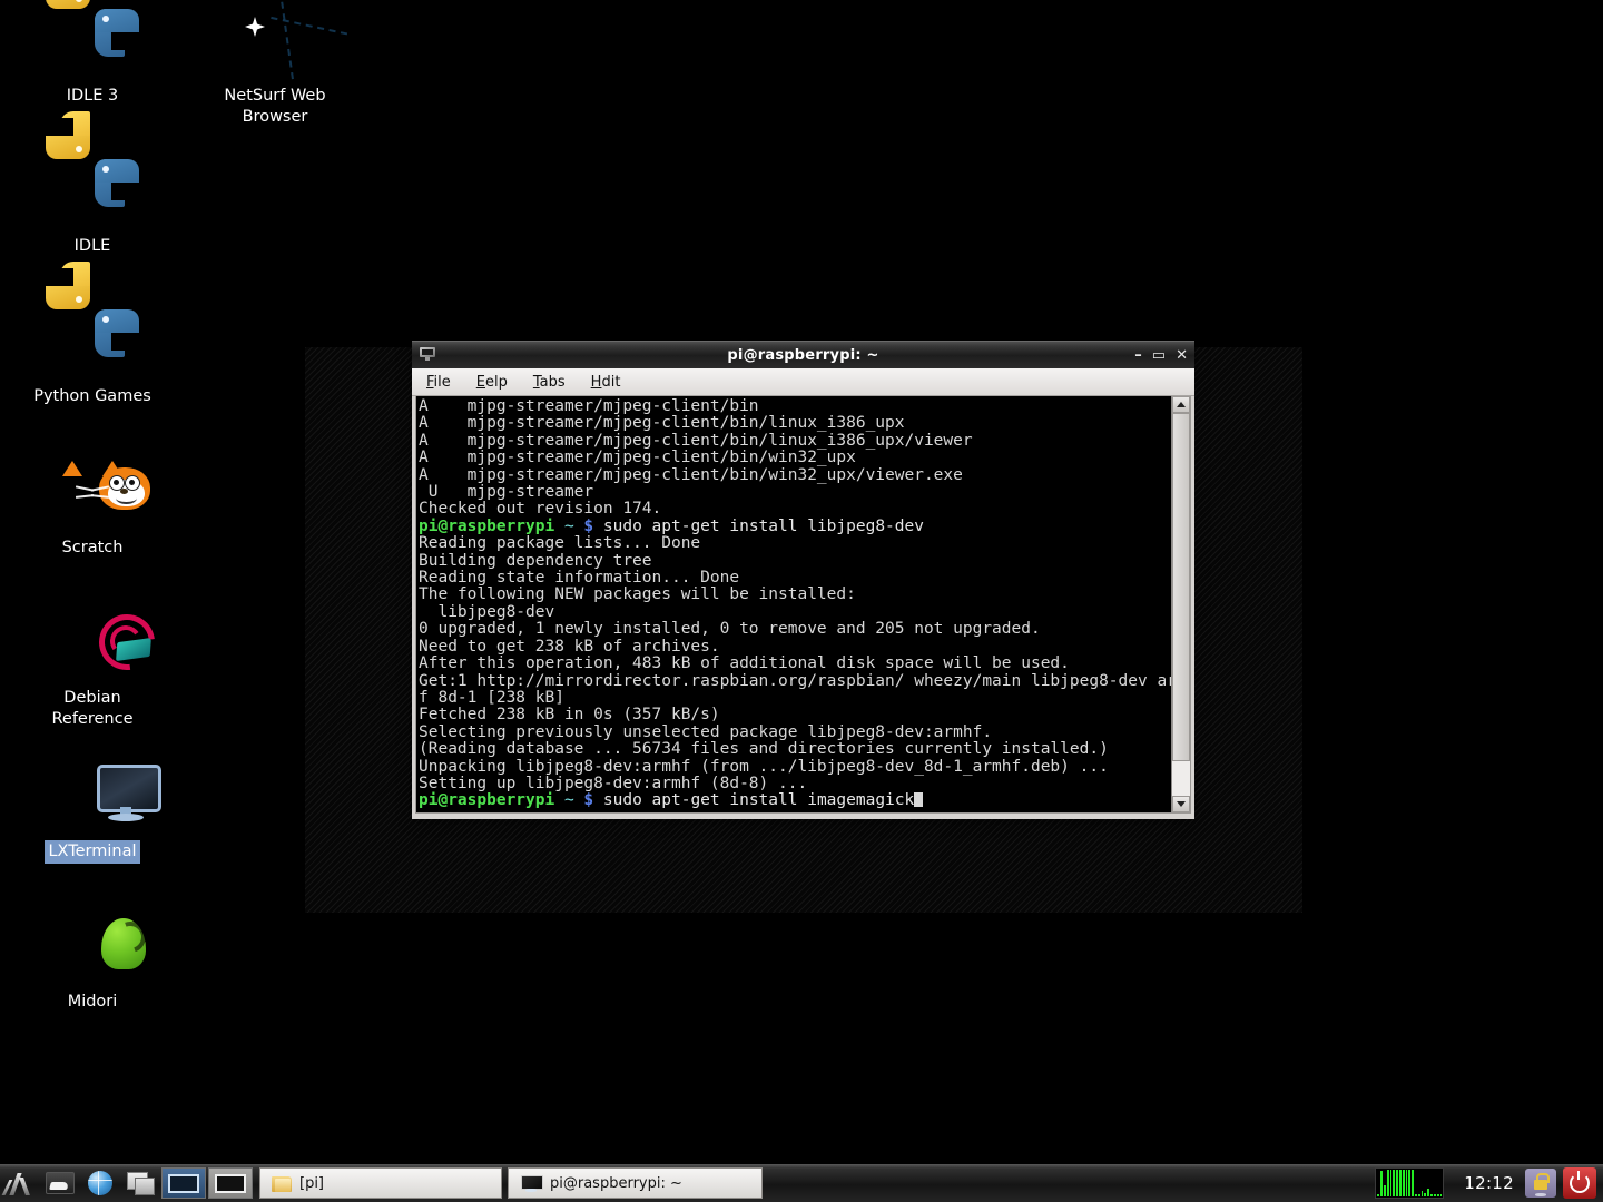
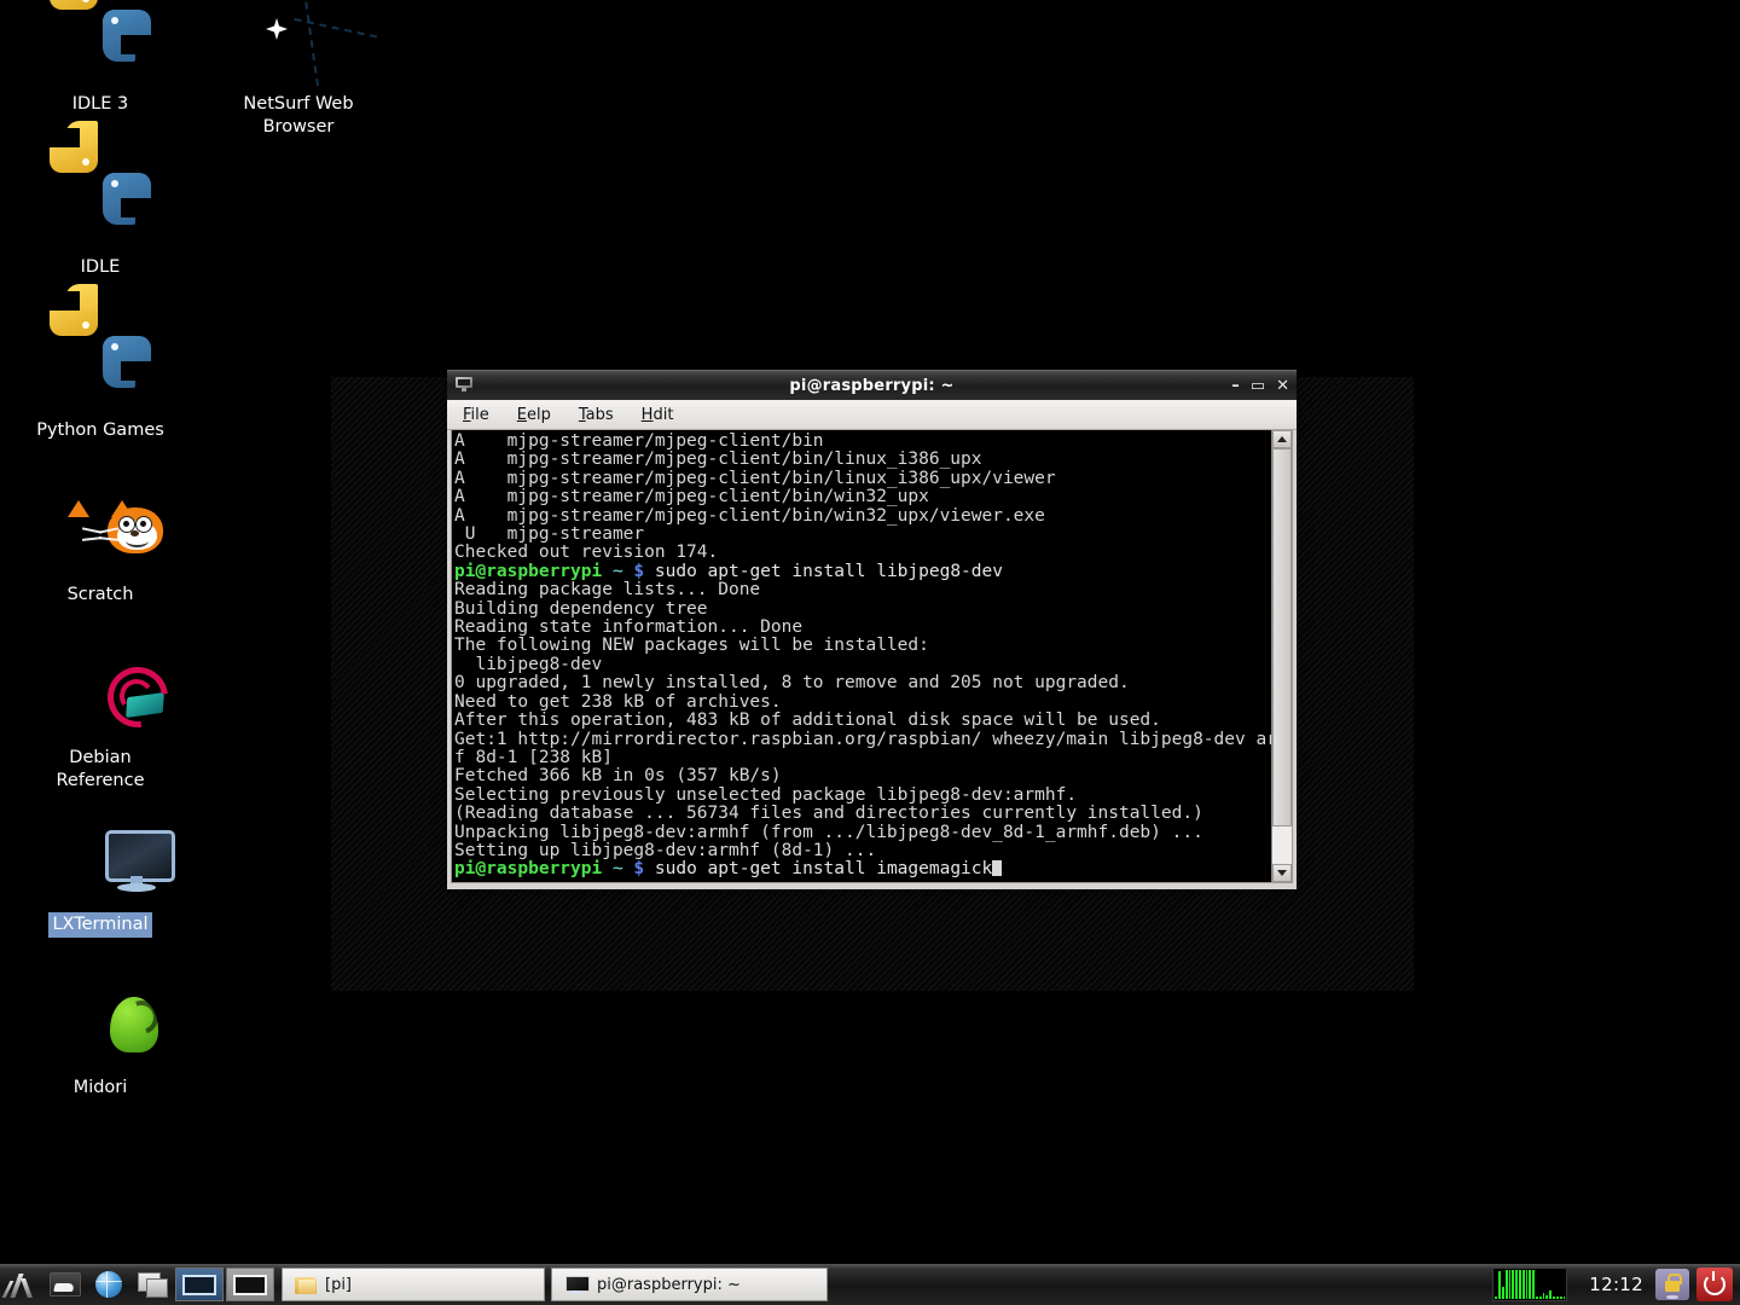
  IDLE 3
  NetSurf Web Browser
  IDLE
  Python Games
  Scratch
  Debian Reference
  LXTerminal
  Midori
  pi@raspberrypi: ~
  –
  ▭
  ✕
  File
  Eelp
  Tabs
  Hdit
  A mjpg-streamer/mjpeg-client/bin
  A mjpg-streamer/mjpeg-client/bin/linux_i386_upx
  A mjpg-streamer/mjpeg-client/bin/linux_i386_upx/viewer
  A mjpg-streamer/mjpeg-client/bin/win32_upx
  A mjpg-streamer/mjpeg-client/bin/win32_upx/viewer.exe
  U mjpg-streamer
  Checked out revision 174.
  pi@raspberrypi ~ $ sudo apt-get install libjpeg8-dev
  Reading package lists... Done
  Building dependency tree
  Reading state information... Done
  The following NEW packages will be installed:
  libjpeg8-dev
- 0 upgraded, 1 newly installed, 0 to remove and 205 not upgraded.
+ 0 upgraded, 1 newly installed, 8 to remove and 205 not upgraded.
  Need to get 238 kB of archives.
  After this operation, 483 kB of additional disk space will be used.
  Get:1 http://mirrordirector.raspbian.org/raspbian/ wheezy/main libjpeg8-dev a
  f 8d-1 [238 kB]
- Fetched 238 kB in 0s (357 kB/s)
+ Fetched 366 kB in 0s (357 kB/s)
  Selecting previously unselected package libjpeg8-dev:armhf.
  (Reading database ... 56734 files and directories currently installed.)
  Unpacking libjpeg8-dev:armhf (from .../libjpeg8-dev_8d-1_armhf.deb) ...
- Setting up libjpeg8-dev:armhf (8d-8) ...
+ Setting up libjpeg8-dev:armhf (8d-1) ...
  pi@raspberrypi ~ $ sudo apt-get install imagemagick
  [pi]
  pi@raspberrypi: ~
  12:12
